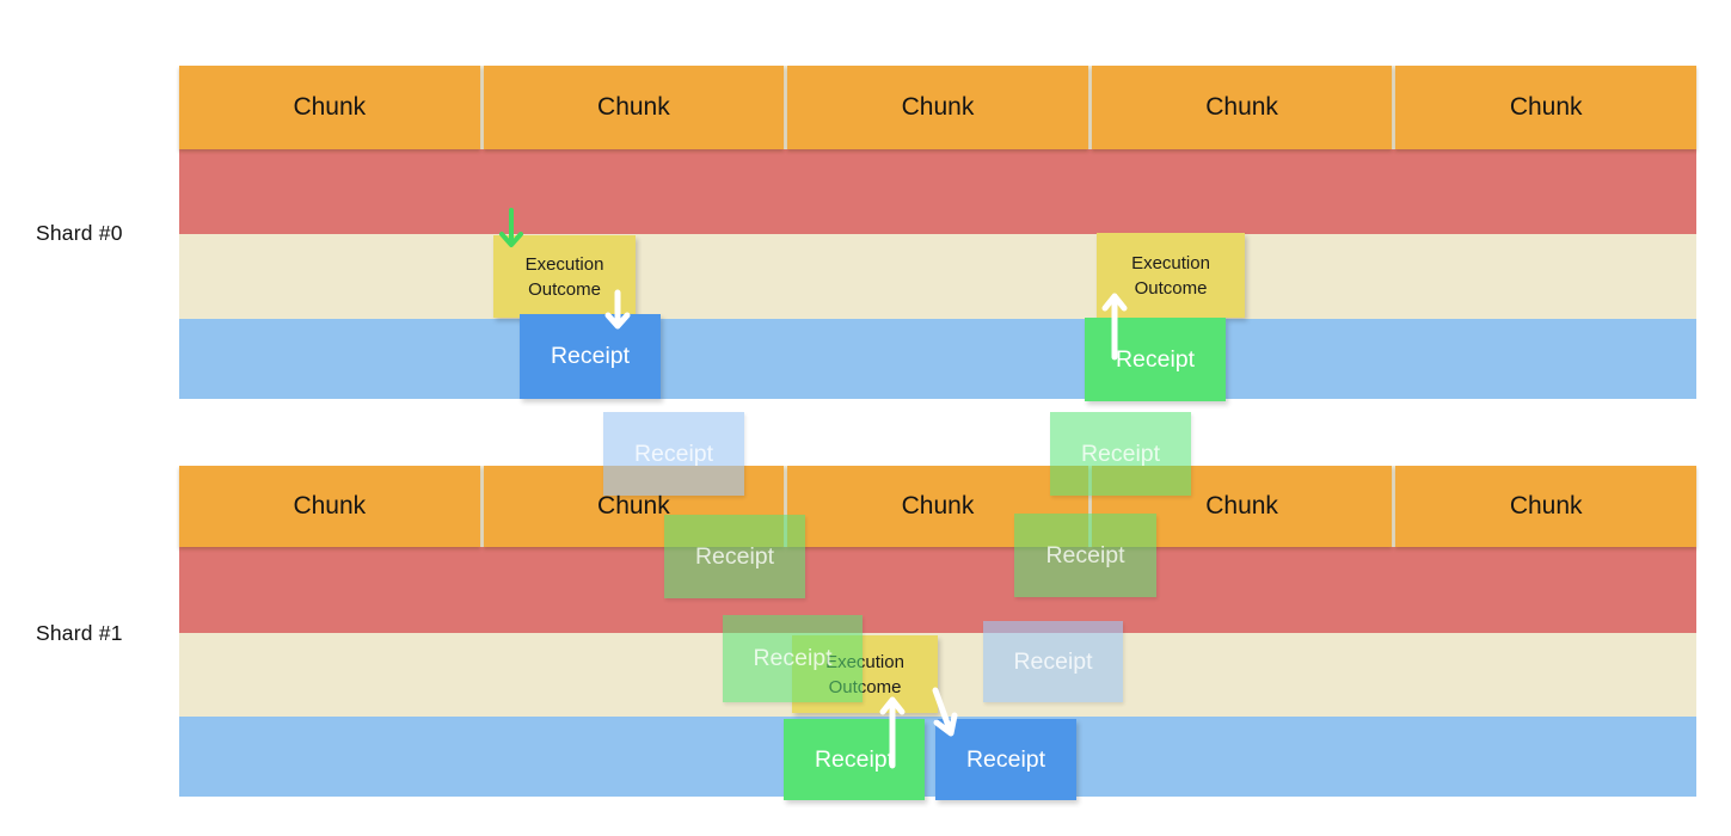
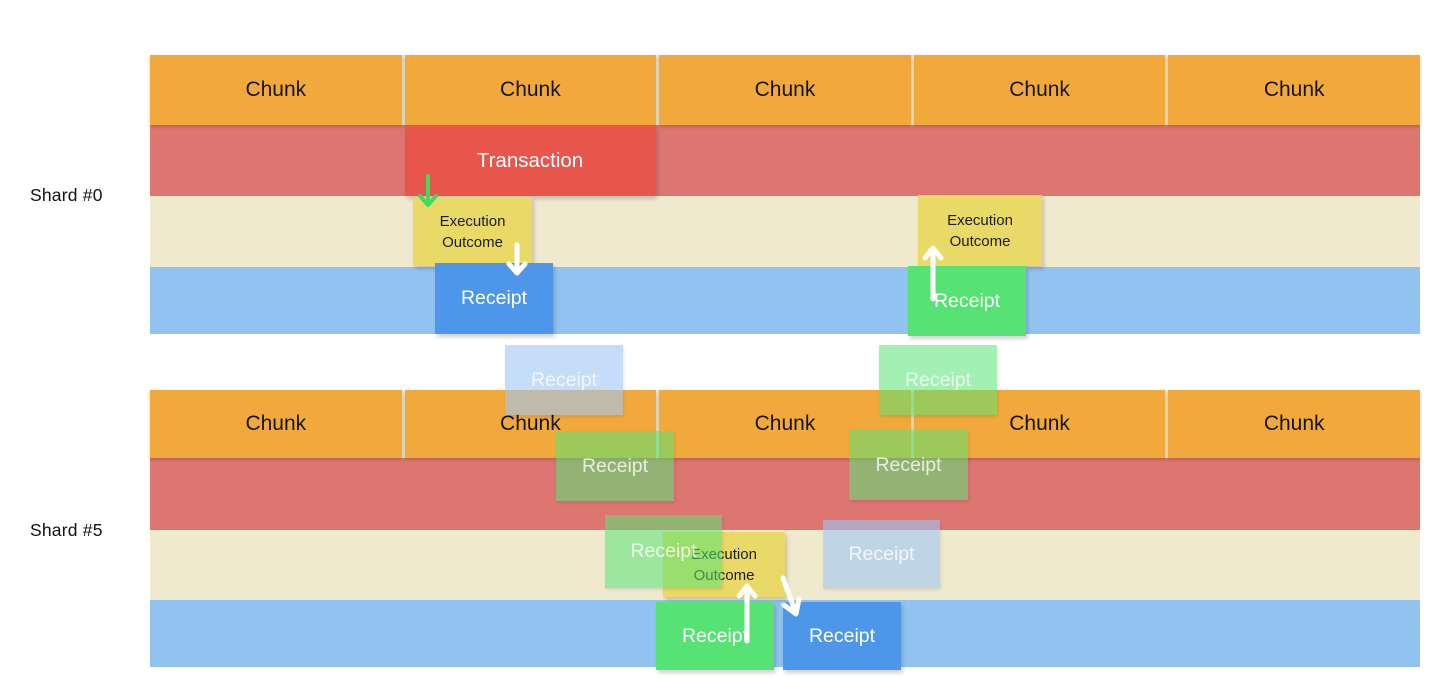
  Shard #0
- Shard #1
+ Shard #5
  Chunk
  Chunk
  Chunk
  Chunk
  Chunk
  Chunk
  Chunk
  Chunk
  Chunk
  Chunk
+ Transaction
  Execution Outcome
  Receipt
  Execution Outcome
  Receipt
  Execution Outcome
  Receipt
  Receipt
  Receipt
  Receipt
  Receipt
  Receipt
  Receip
  Receipt
